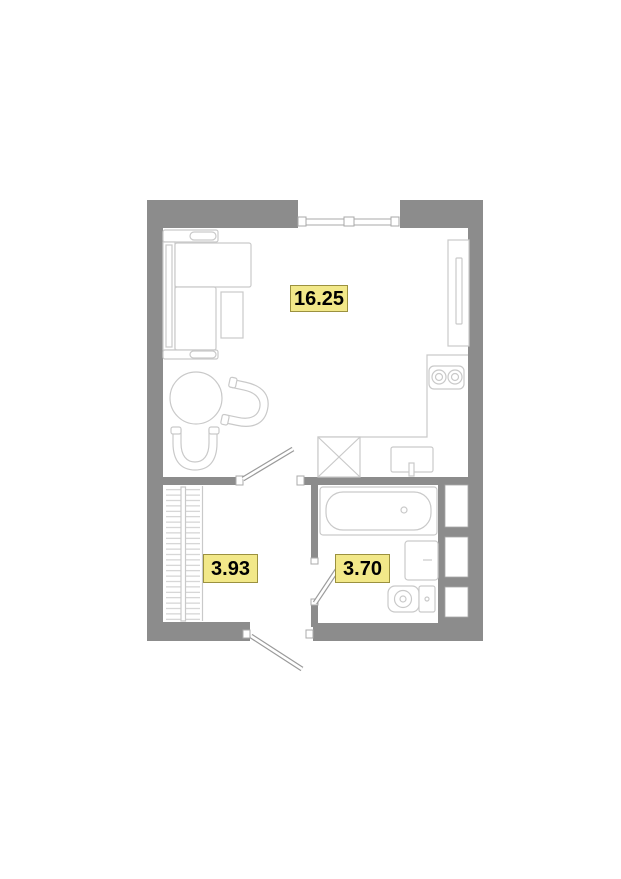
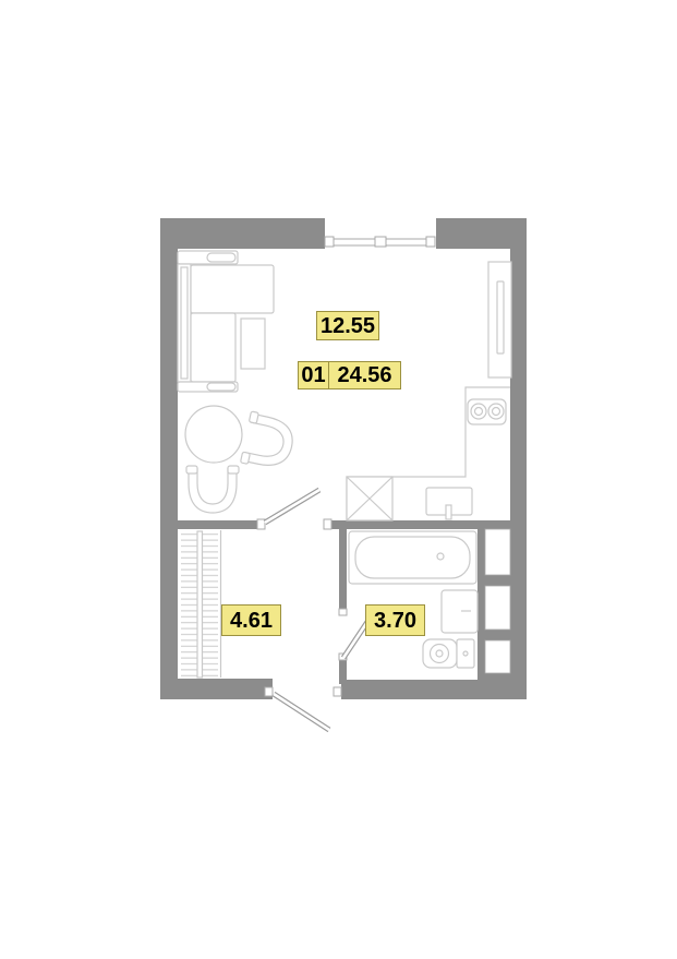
- 16.25
+ 12.55
+ 01
+ 24.56
- 3.93
+ 4.61
  3.70
